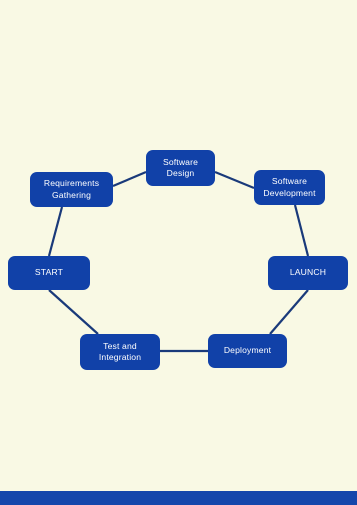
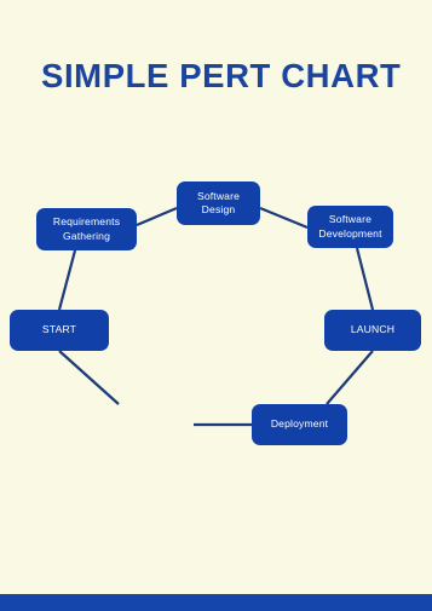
+ SIMPLE PERT CHART
  START
  Requirements
  Gathering
  Software
  Design
  Software
  Development
  LAUNCH
  Deployment
- Test and
- Integration
